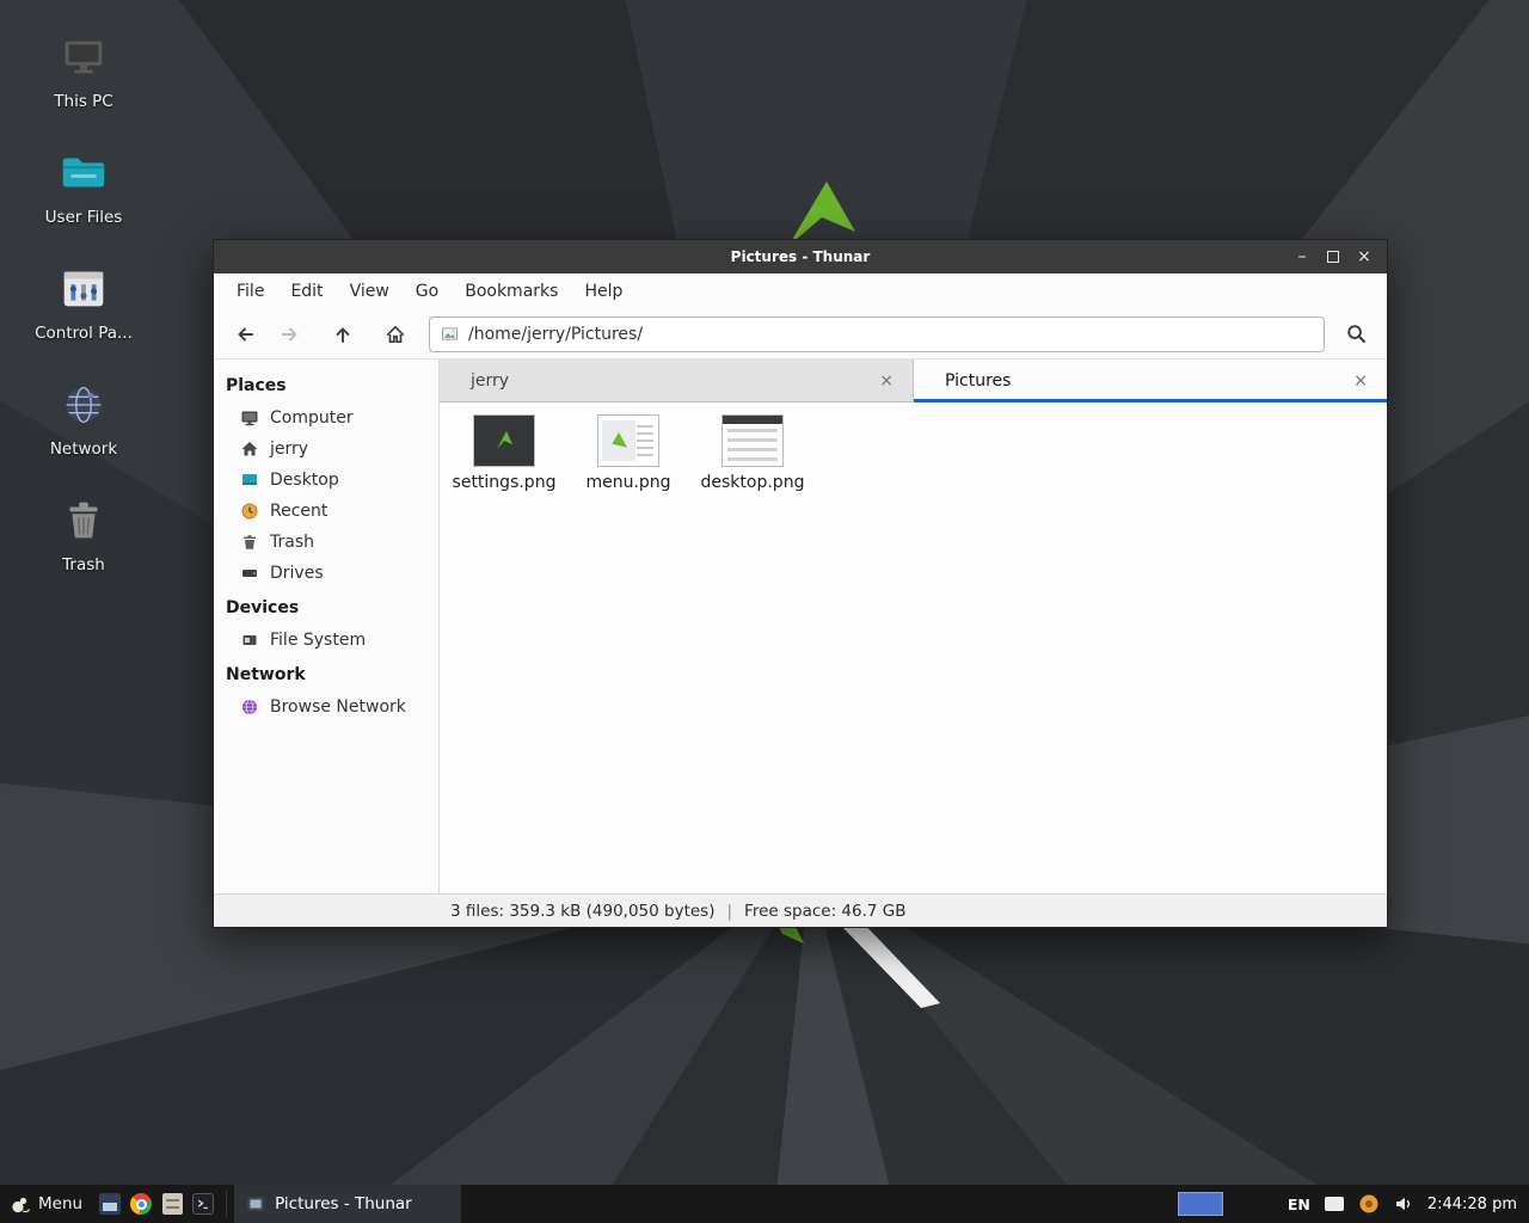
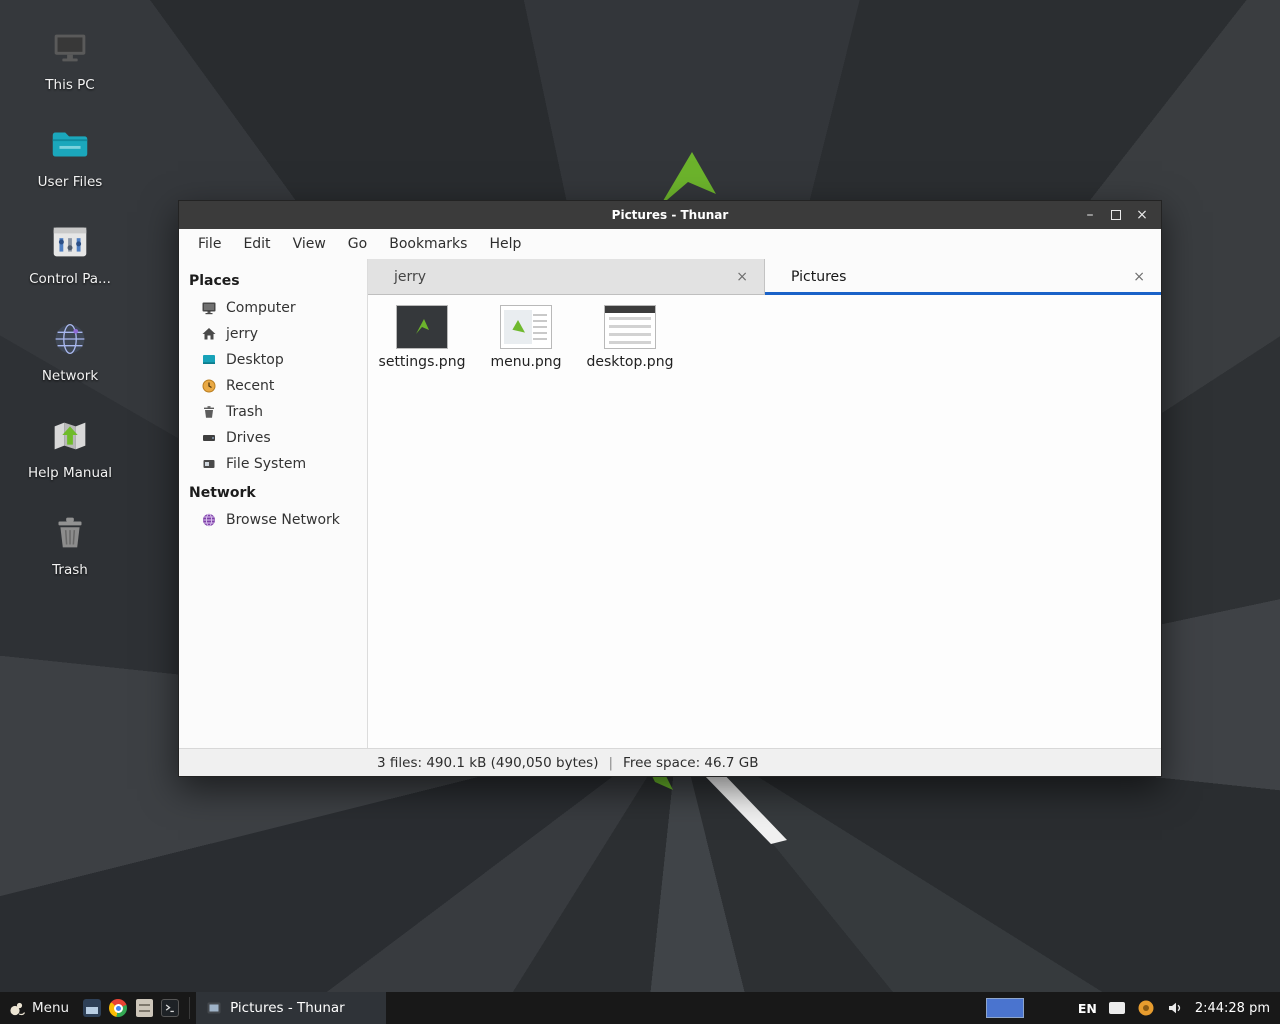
  This PC
  User Files
  Control Pa...
  Network
+ Help Manual
  Trash
  Pictures - Thunar
  –
  ×
  File
  Edit
  View
  Go
  Bookmarks
  Help
- /home/jerry/Pictures/
  Places
  Computer
  jerry
  Desktop
  Recent
  Trash
  Drives
- Devices
  File System
  Network
  Browse Network
  jerry
  ×
  Pictures
  ×
  settings.png
  menu.png
  desktop.png
- 3 files: 359.3 kB (490,050 bytes)
+ 3 files: 490.1 kB (490,050 bytes)
  |
  Free space: 46.7 GB
  Menu
  Pictures - Thunar
  EN
  2:44:28 pm
